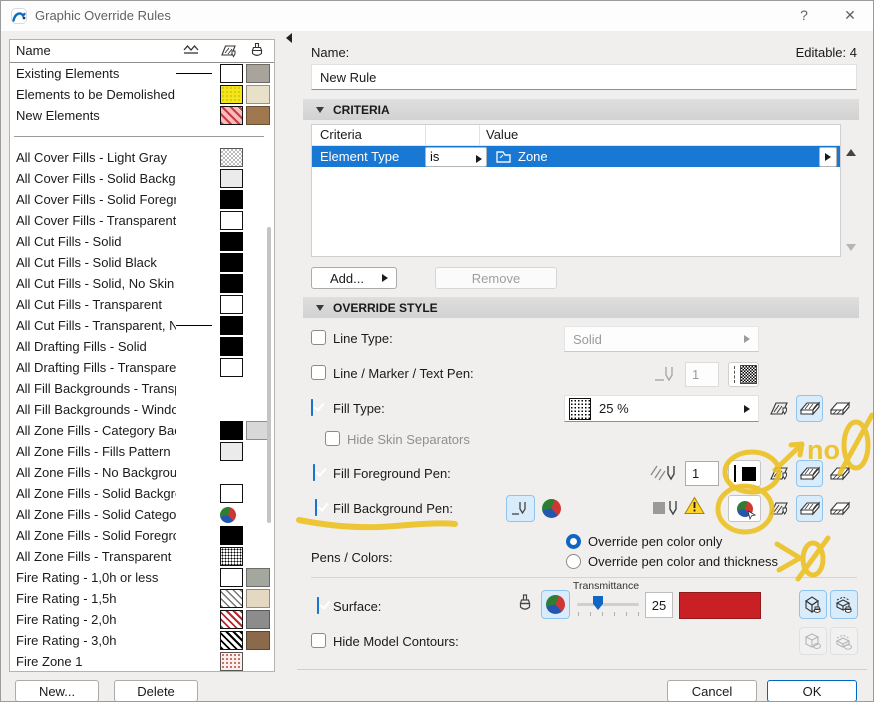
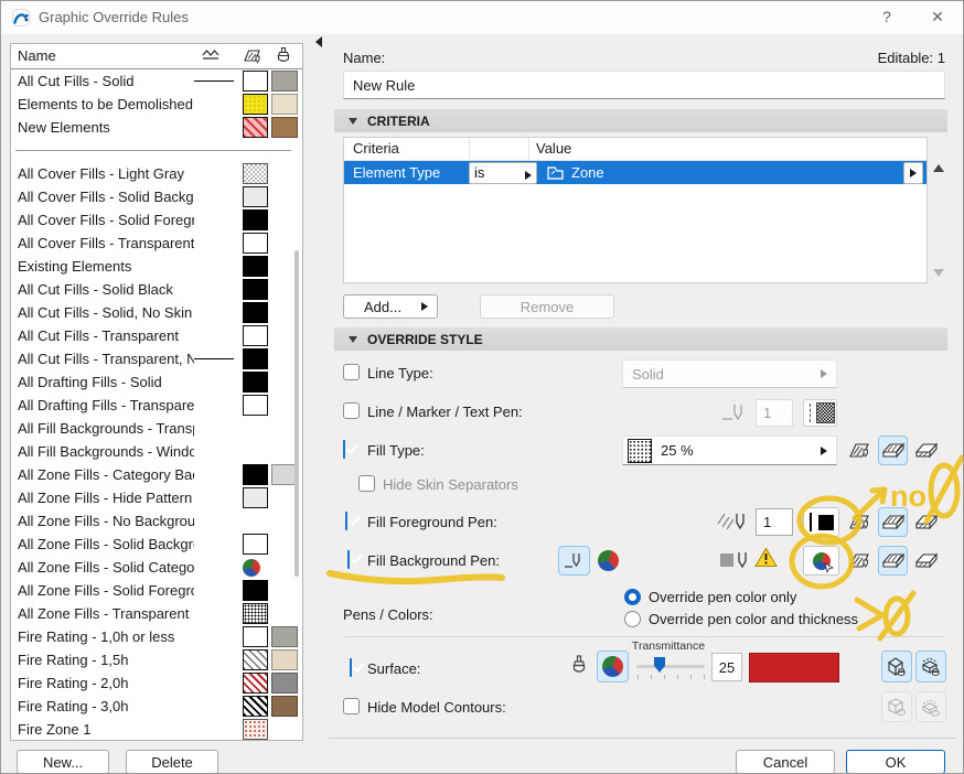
  Graphic Override Rules
  ?
  ✕
  Name
- Existing Elements
+ All Cut Fills - Solid
  Elements to be Demolished
  New Elements
  All Cover Fills - Light Gray
  All Cover Fills - Solid Backg
  All Cover Fills - Solid Foregr
  All Cover Fills - Transparent
- All Cut Fills - Solid
+ Existing Elements
  All Cut Fills - Solid Black
  All Cut Fills - Solid, No Skin
  All Cut Fills - Transparent
  All Cut Fills - Transparent, N
  All Drafting Fills - Solid
  All Drafting Fills - Transpare
  All Fill Backgrounds - Trans
  All Fill Backgrounds - Windo
  All Zone Fills - Category Ba
- All Zone Fills - Fills Pattern
+ All Zone Fills - Hide Pattern
  All Zone Fills - No Backgrou
  All Zone Fills - Solid Backgr
  All Zone Fills - Solid Catego
  All Zone Fills - Solid Foregr
  All Zone Fills - Transparent
  Fire Rating - 1,0h or less
  Fire Rating - 1,5h
  Fire Rating - 2,0h
  Fire Rating - 3,0h
  Fire Zone 1
  New...
  Delete
  Name:
- Editable: 4
+ Editable: 1
  New Rule
  CRITERIA
  Criteria
  Value
  Element Type
  is
  Zone
  Add...
  Remove
  OVERRIDE STYLE
  Line Type:
  Solid
  Line / Marker / Text Pen:
  1
  Fill Type:
  25 %
  Hide Skin Separators
  Fill Foreground Pen:
  1
  Fill Background Pen:
  Pens / Colors:
  Override pen color only
  Override pen color and thickness
  Surface:
  Transmittance
  25
  Hide Model Contours:
  Cancel
  OK
  no
